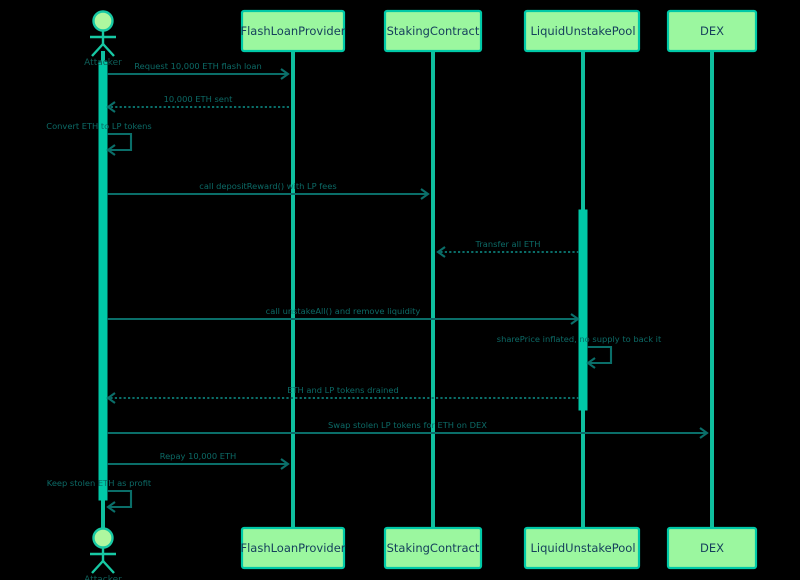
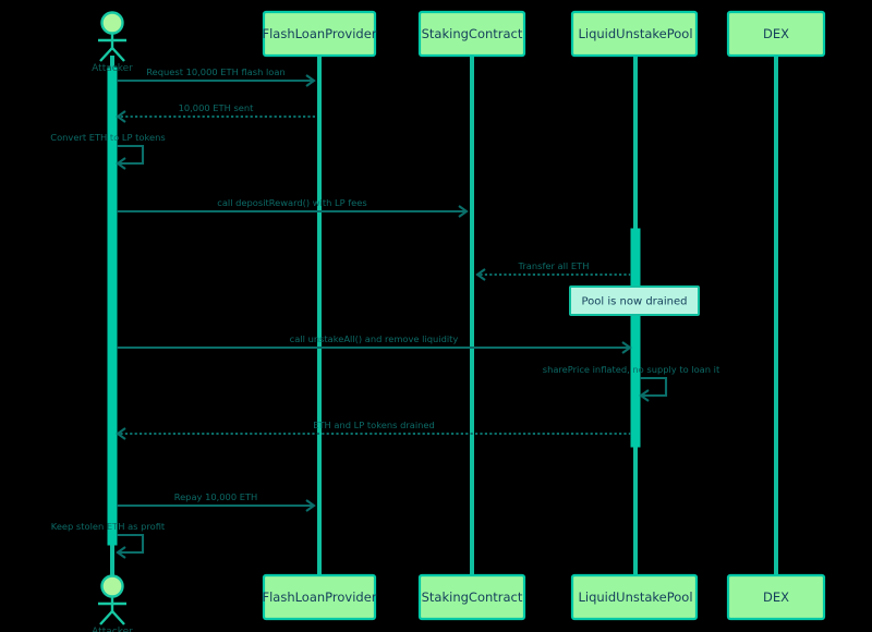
  Request 10,000 ETH flash loan
  10,000 ETH sent
  Convert ETH to LP tokens
  call depositReward() with LP fees
  Transfer all ETH
  call unstakeAll() and remove liquidity
- sharePrice inflated, no supply to back it
+ sharePrice inflated, no supply to loan it
  ETH and LP tokens drained
- Swap stolen LP tokens for ETH on DEX
  Repay 10,000 ETH
  Keep stolen ETH as profit
+ Pool is now drained
  Attacker
  FlashLoanProvider
  StakingContract
  LiquidUnstakePool
  DEX
  FlashLoanProvider
  StakingContract
  LiquidUnstakePool
  DEX
